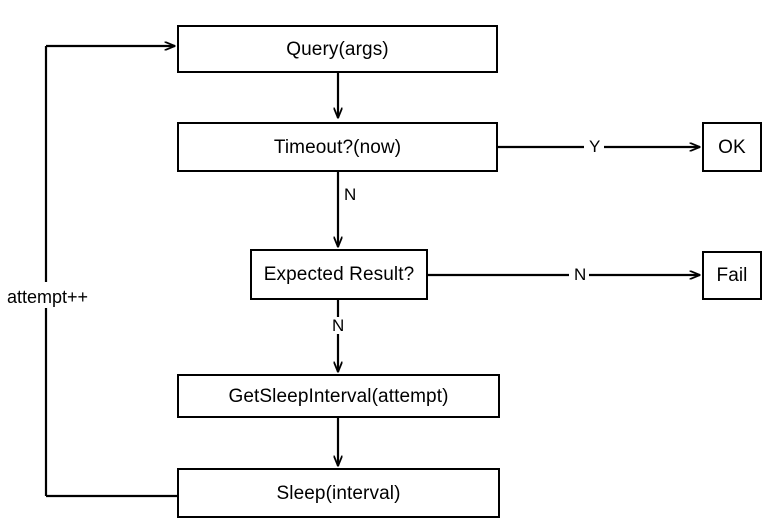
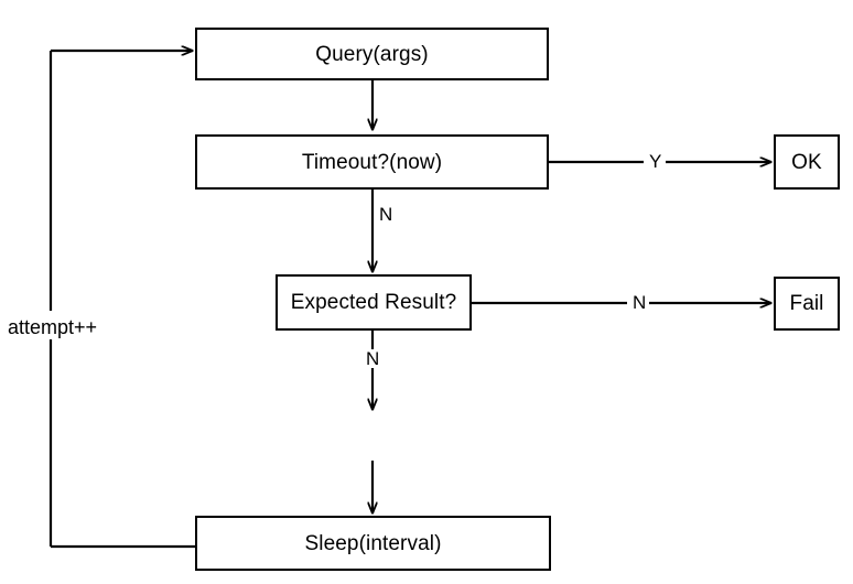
  Query(args)
  Timeout?(now)
  OK
  Expected Result?
  Fail
- GetSleepInterval(attempt)
  Sleep(interval)
  Y
  N
  N
  N
  attempt++
